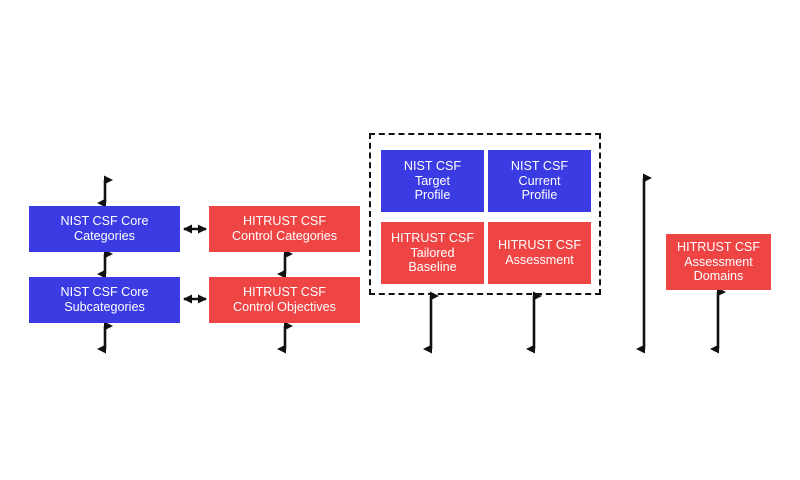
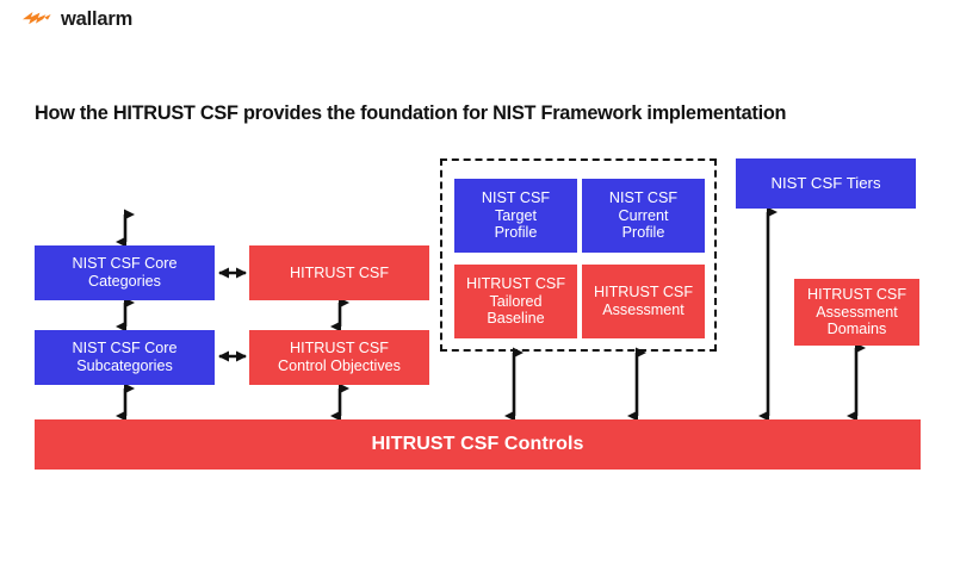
+ wallarm
+ How the HITRUST CSF provides the foundation for NIST Framework implementation
  NIST CSF Core
  Categories
  HITRUST CSF
- Control Categories
  NIST CSF Core
  Subcategories
  HITRUST CSF
  Control Objectives
  NIST CSF
  Target
  Profile
  NIST CSF
  Current
  Profile
  HITRUST CSF
  Tailored
  Baseline
  HITRUST CSF
  Assessment
+ NIST CSF Tiers
  HITRUST CSF
  Assessment
  Domains
+ HITRUST CSF Controls
